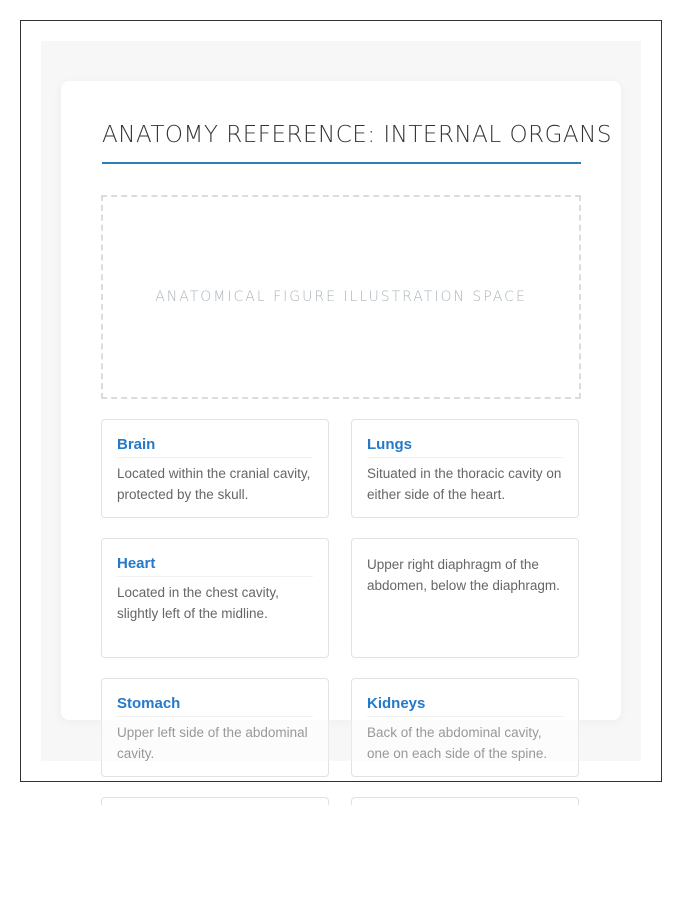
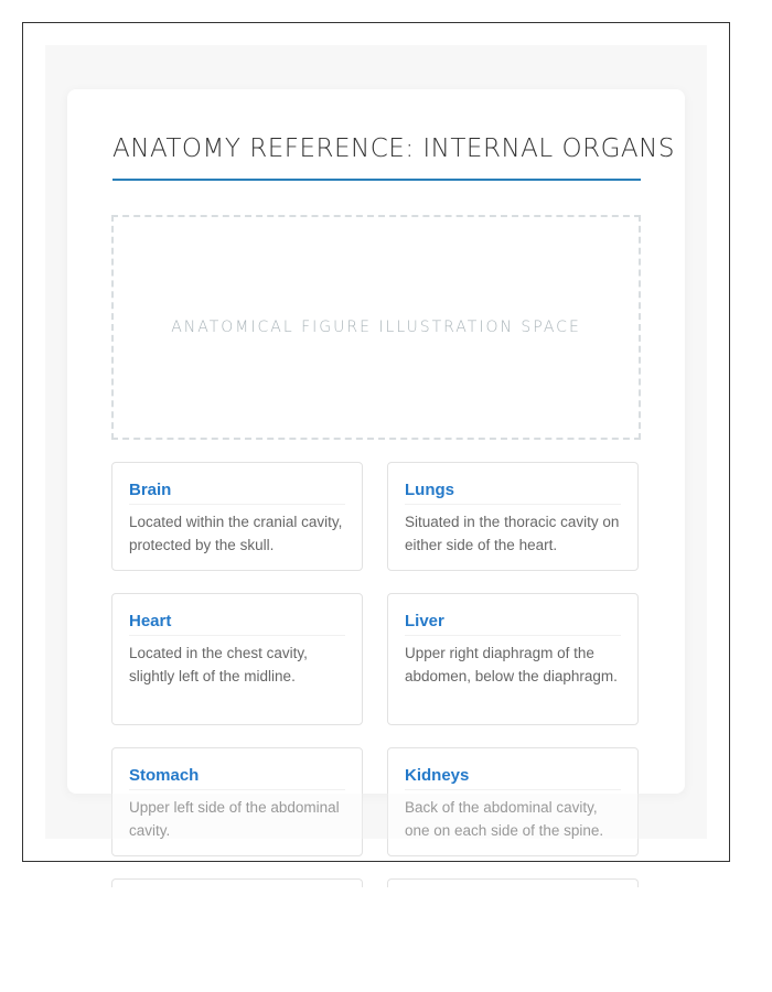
  ANATOMY REFERENCE: INTERNAL ORGANS
  ANATOMICAL FIGURE ILLUSTRATION SPACE
  Brain
  Located within the cranial cavity, protected by the skull.
  Lungs
  Situated in the thoracic cavity on either side of the heart.
  Heart
  Located in the chest cavity, slightly left of the midline.
+ Liver
  Upper right diaphragm of the abdomen, below the diaphragm.
  Stomach
  Upper left side of the abdominal cavity.
  Kidneys
  Back of the abdominal cavity, one on each side of the spine.
